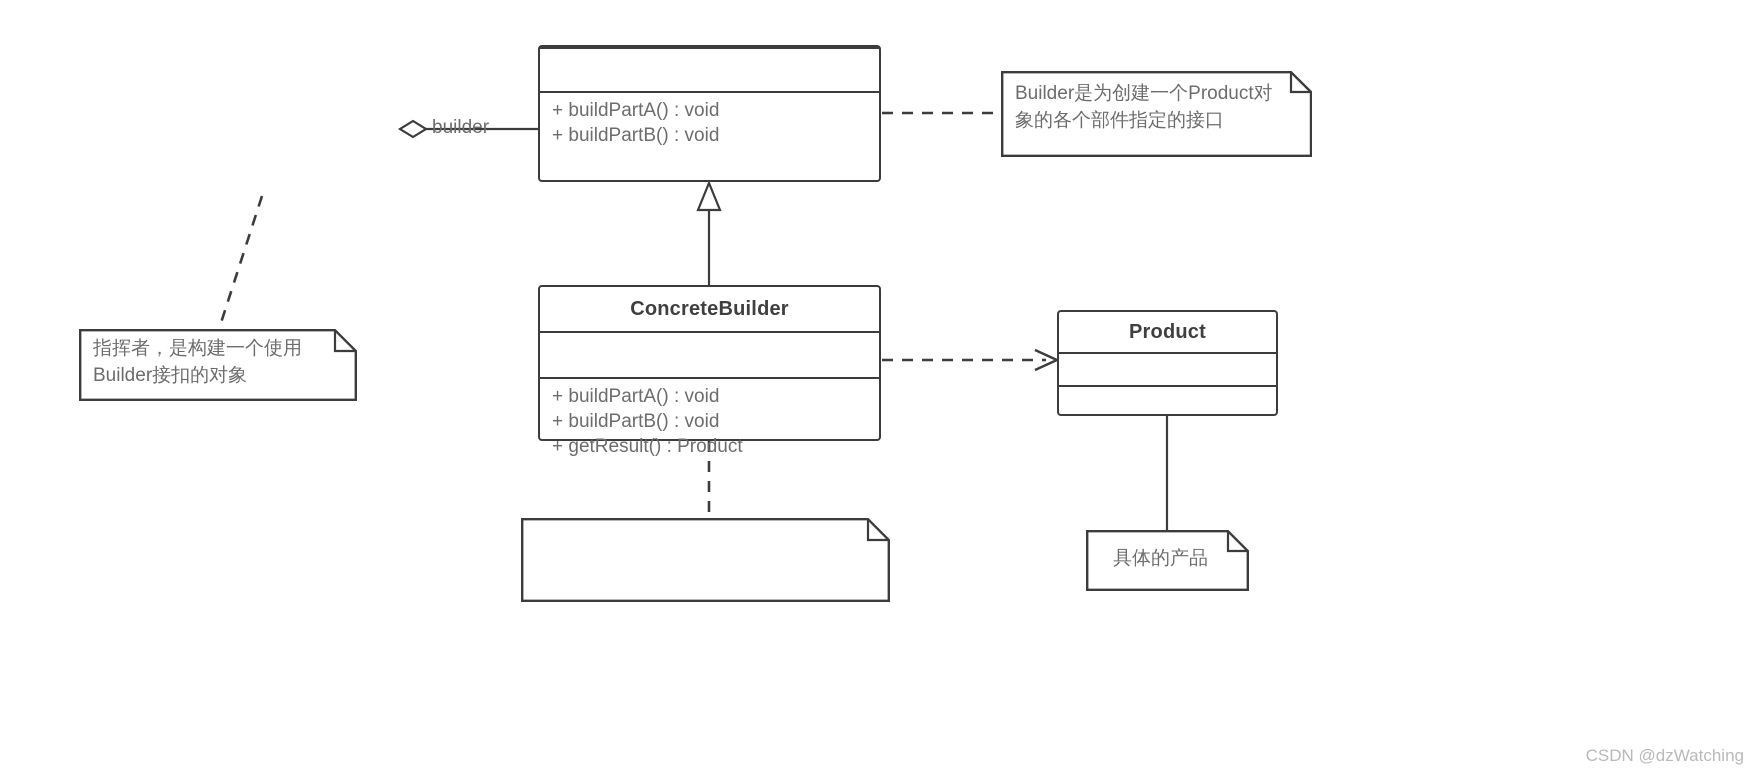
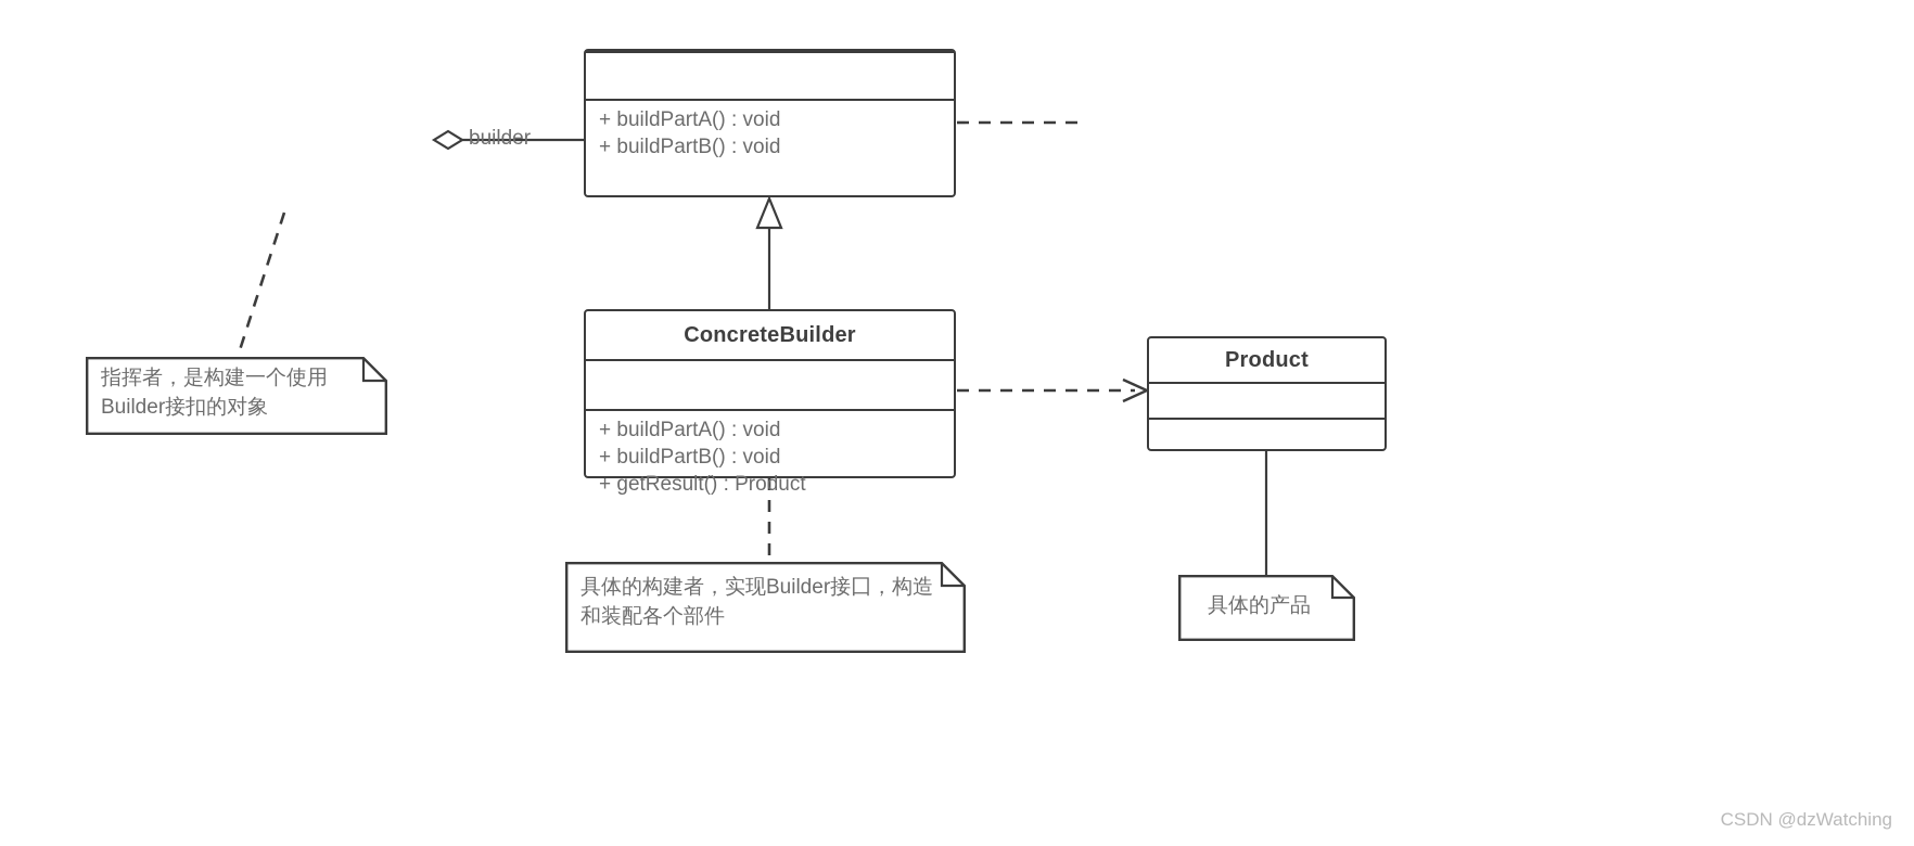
  + buildPartA() : void
  + buildPartB() : void
  ConcreteBuilder
  + buildPartA() : void
  + buildPartB() : void
  + getResult() : Product
  Product
  builder
- Builder是为创建一个Product对 象的各个部件指定的接口
  指挥者，是构建一个使用 Builder接扣的对象
+ 具体的构建者，实现Builder接囗，构造 和装配各个部件
  具体的产品
  CSDN @dzWatching
